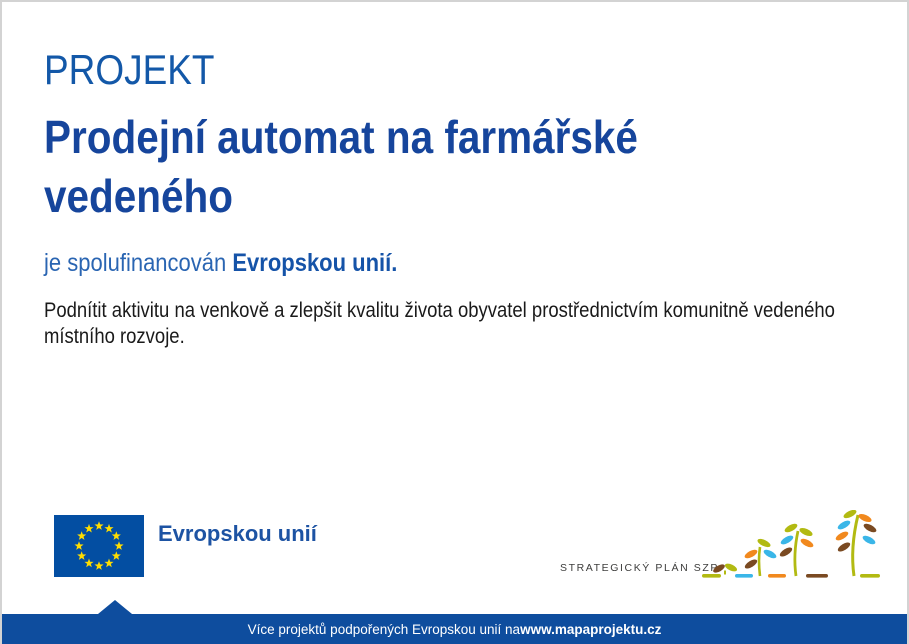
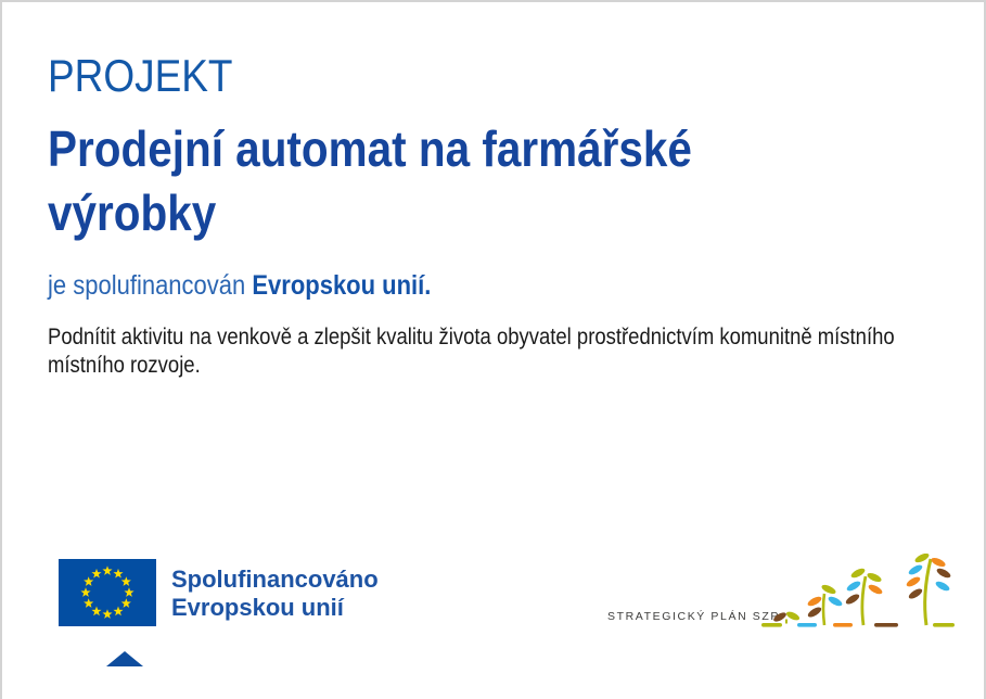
  PROJEKT
- Prodejní automat na farmářské vedeného
+ Prodejní automat na farmářské výrobky
  je spolufinancován Evropskou unií.
- Podnítit aktivitu na venkově a zlepšit kvalitu života obyvatel prostřednictvím komunitně vedeného místního rozvoje.
+ Podnítit aktivitu na venkově a zlepšit kvalitu života obyvatel prostřednictvím komunitně místního místního rozvoje.
+ Spolufinancováno
  Evropskou unií
  STRATEGICKÝ PLÁN SZP
- Více projektů podpořených Evropskou unií na
- www.mapaprojektu.cz
